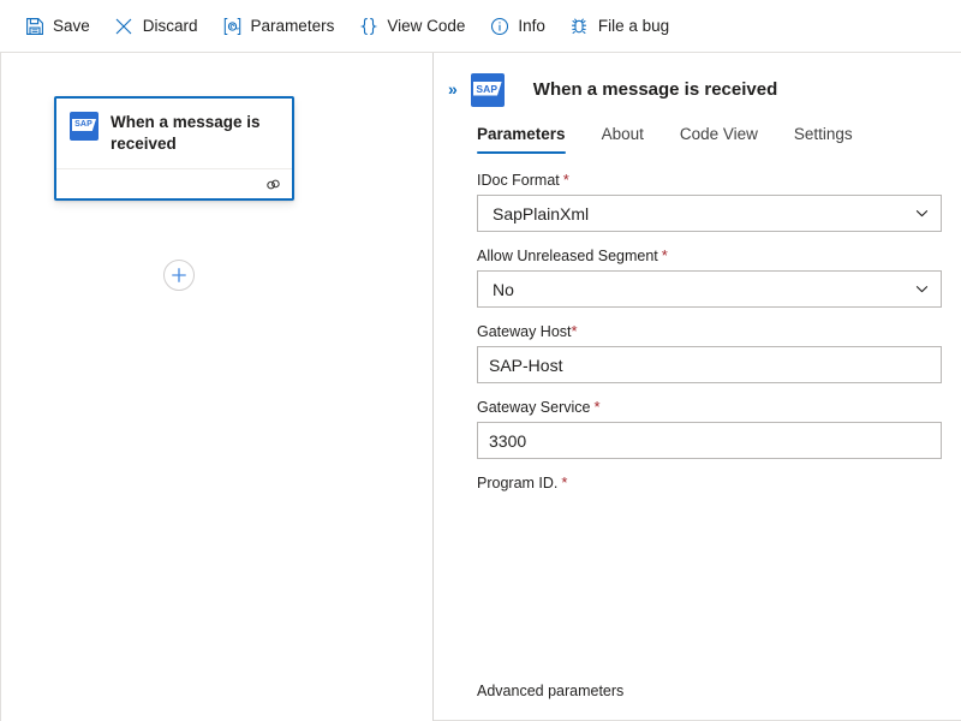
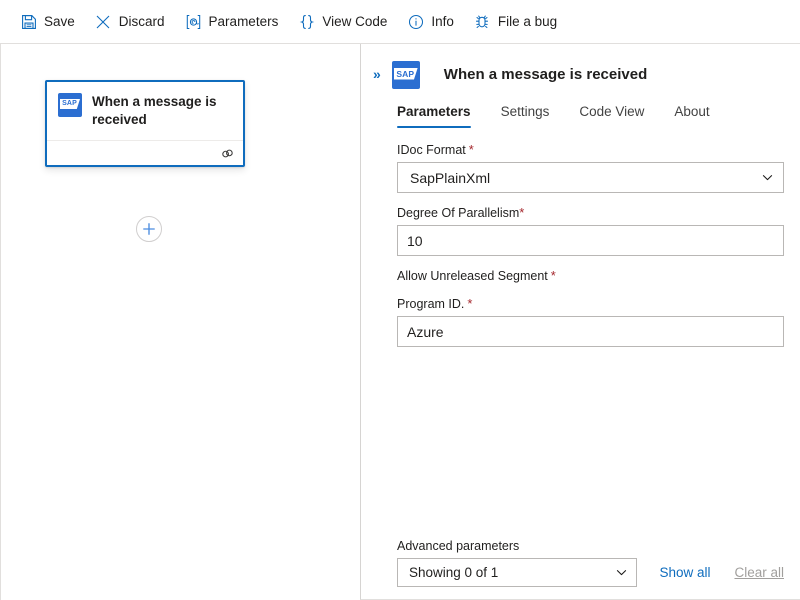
  Save
  Discard
  Parameters
  View Code
  Info
  File a bug
  When a message is received
  »
  SAP
  When a message is received
  Parameters
- About
+ Settings
  Code View
- Settings
+ About
  IDoc Format *
  SapPlainXml
+ Degree Of Parallelism*
+ 10
  Allow Unreleased Segment *
- No
- Gateway Host*
- SAP-Host
- Gateway Service *
- 3300
  Program ID. *
+ Azure
  Advanced parameters
+ Showing 0 of 1
+ Show all
+ Clear all
